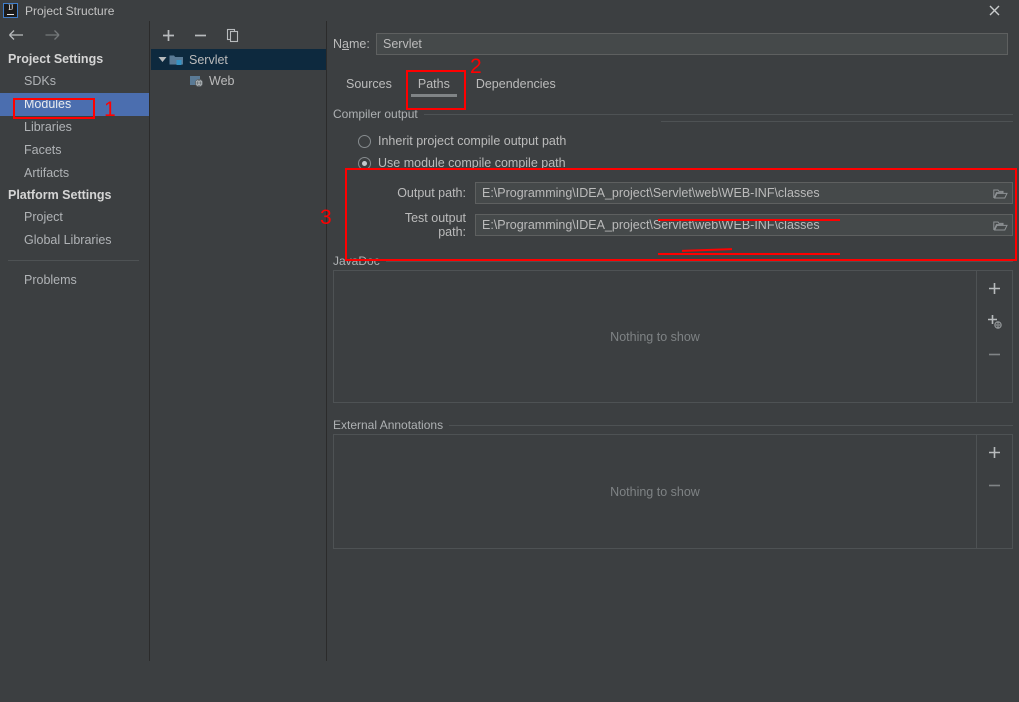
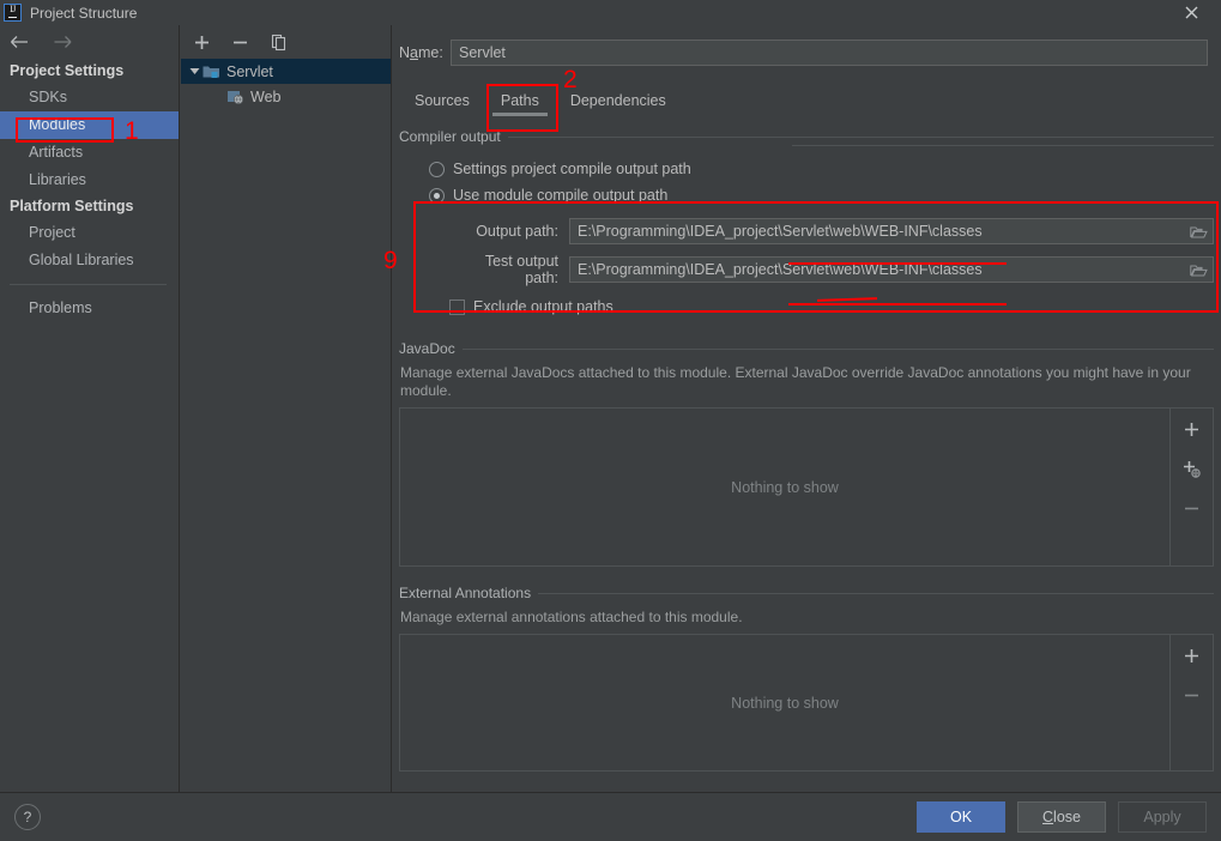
  Project Structure
  Project Settings
  SDKs
  Modules
- Libraries
+ Artifacts
- Facets
- Artifacts
+ Libraries
  Platform Settings
  Project
  Global Libraries
  Problems
  Servlet
  Web
  Name:
  Servlet
  Sources
  Paths
  Dependencies
  Compiler output
- Inherit project compile output path
+ Settings project compile output path
- Use module compile compile path
+ Use module compile output path
  Output path:
  E:\Programming\IDEA_project\Servlet\web\WEB-INF\classes
  Test output path:
  E:\Programming\IDEA_project\Servlet\web\WEB-INF\classes
+ Exclude output paths
  JavaDoc
+ Manage external JavaDocs attached to this module. External JavaDoc override JavaDoc annotations you might have in your module.
  Nothing to show
  External Annotations
+ Manage external annotations attached to this module.
  Nothing to show
+ ?
+ OK
+ C
+ lose
+ Apply
  1
  2
- 3
+ 9
